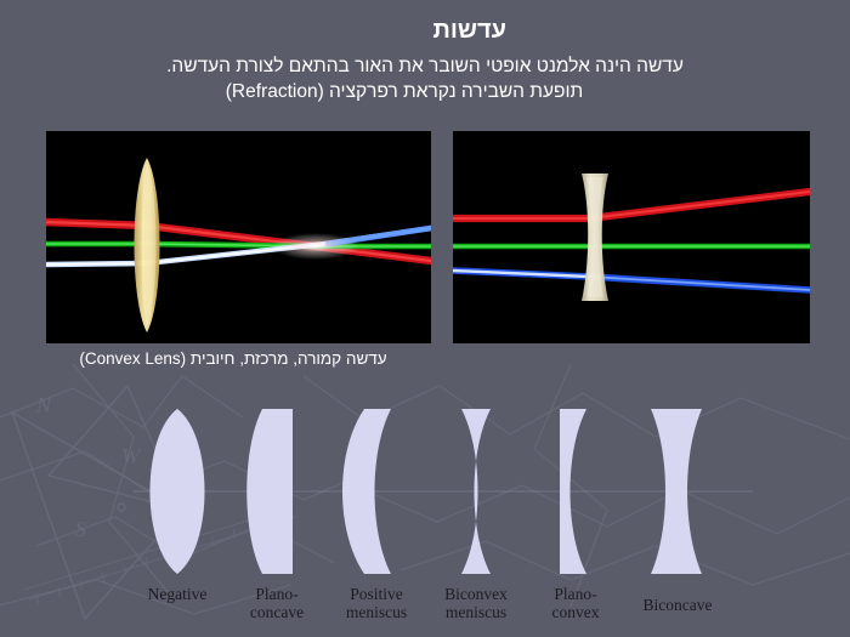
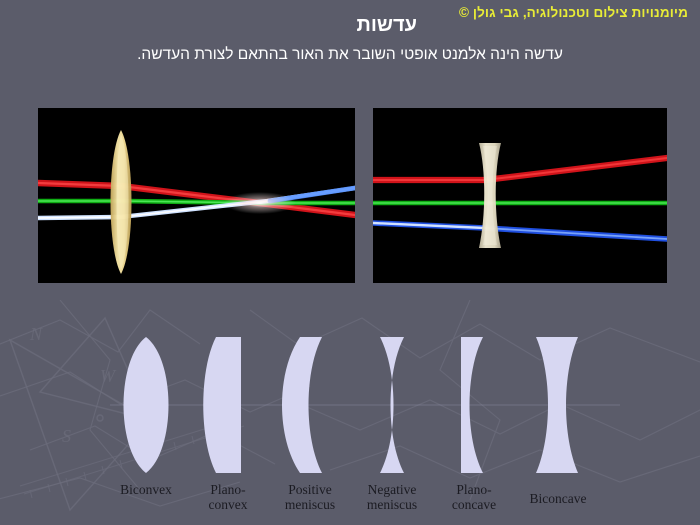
+ מיומנויות צילום וטכנולוגיה, גבי גולן ©
  עדשות
  עדשה הינה אלמנט אופטי השובר את האור בהתאם לצורת העדשה.
- תופעת השבירה נקראת רפרקציה (Refraction)
- עדשה קמורה, מרכזת, חיובית (Convex Lens)
- Negative
+ Biconvex
  Plano-
- concave
+ convex
  Positive
  meniscus
- Biconvex
+ Negative
  meniscus
  Plano-
- convex
+ concave
  Biconcave
